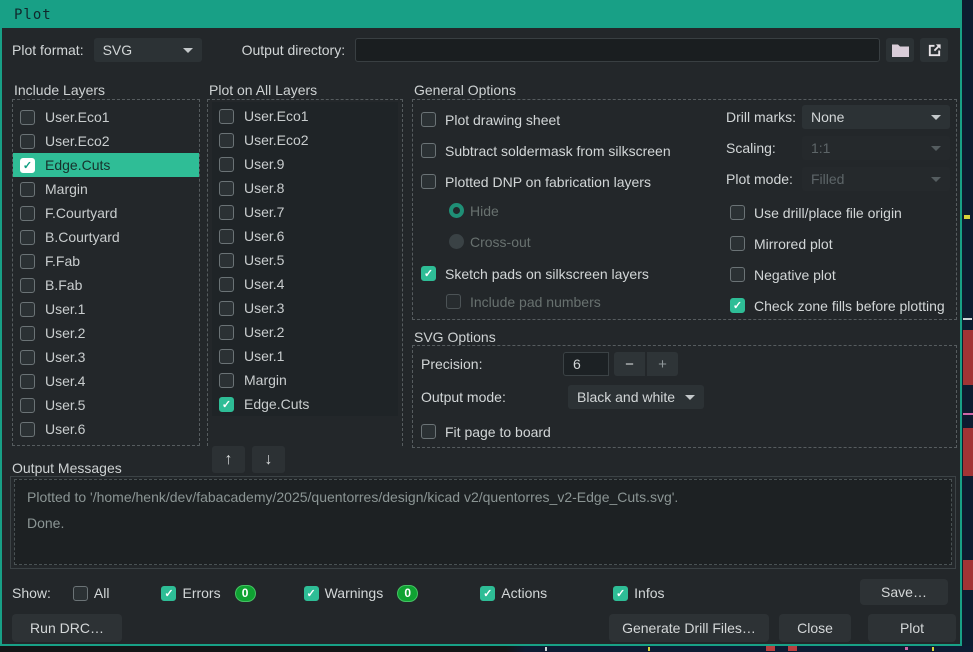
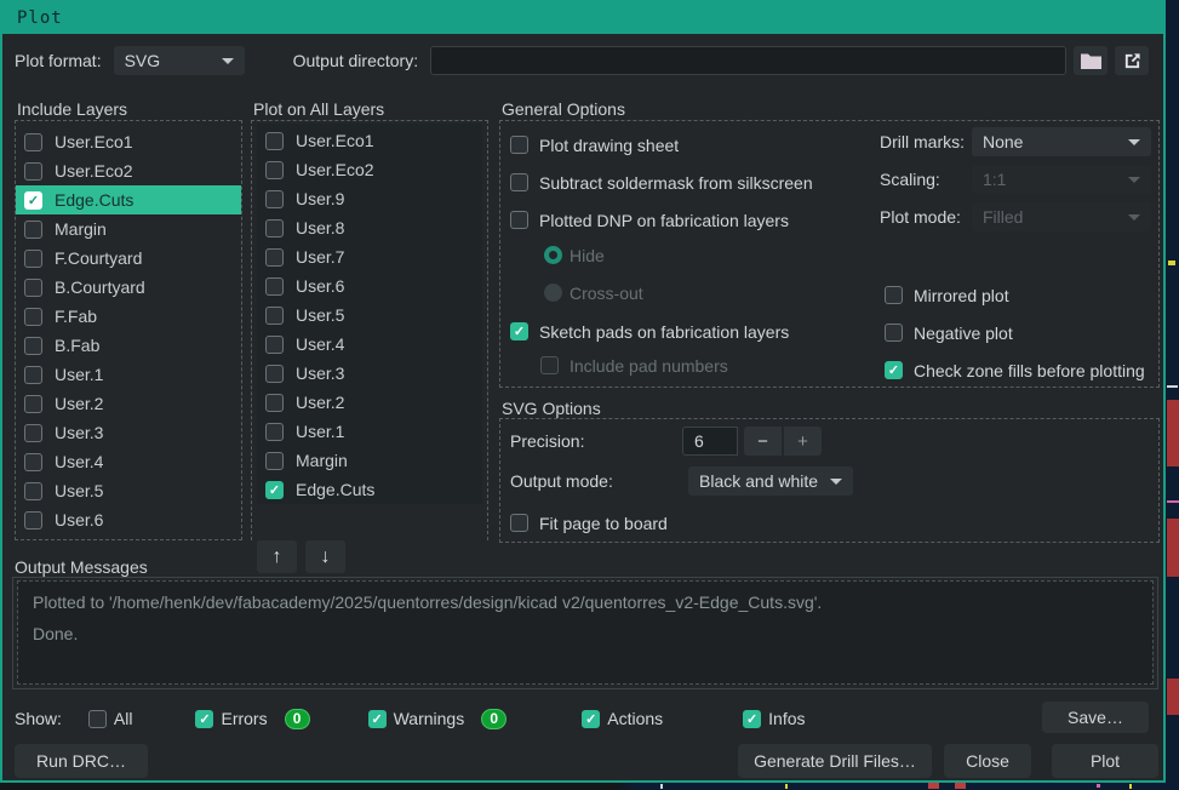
  Plot
  Plot format:
  SVG
  Output directory:
  Include Layers
  User.Eco1
  User.Eco2
  Edge.Cuts
  Margin
  F.Courtyard
  B.Courtyard
  F.Fab
  B.Fab
  User.1
  User.2
  User.3
  User.4
  User.5
  User.6
  Plot on All Layers
  User.Eco1
  User.Eco2
  User.9
  User.8
  User.7
  User.6
  User.5
  User.4
  User.3
  User.2
  User.1
  Margin
  Edge.Cuts
  ↑
  ↓
  General Options
  Plot drawing sheet
  Subtract soldermask from silkscreen
  Plotted DNP on fabrication layers
  Hide
  Cross-out
- Sketch pads on silkscreen layers
+ Sketch pads on fabrication layers
  Include pad numbers
  Drill marks:
  None
  Scaling:
  1:1
  Plot mode:
  Filled
- Use drill/place file origin
  Mirrored plot
  Negative plot
  Check zone fills before plotting
  SVG Options
  Precision:
  6
  −
  +
  Output mode:
  Black and white
  Fit page to board
  Output Messages
  Plotted to '/home/henk/dev/fabacademy/2025/quentorres/design/kicad v2/quentorres_v2-Edge_Cuts.svg'.
  Done.
  Show:
  All
  Errors
  0
  Warnings
  0
  Actions
  Infos
  Save…
  Run DRC…
  Generate Drill Files…
  Close
  Plot
